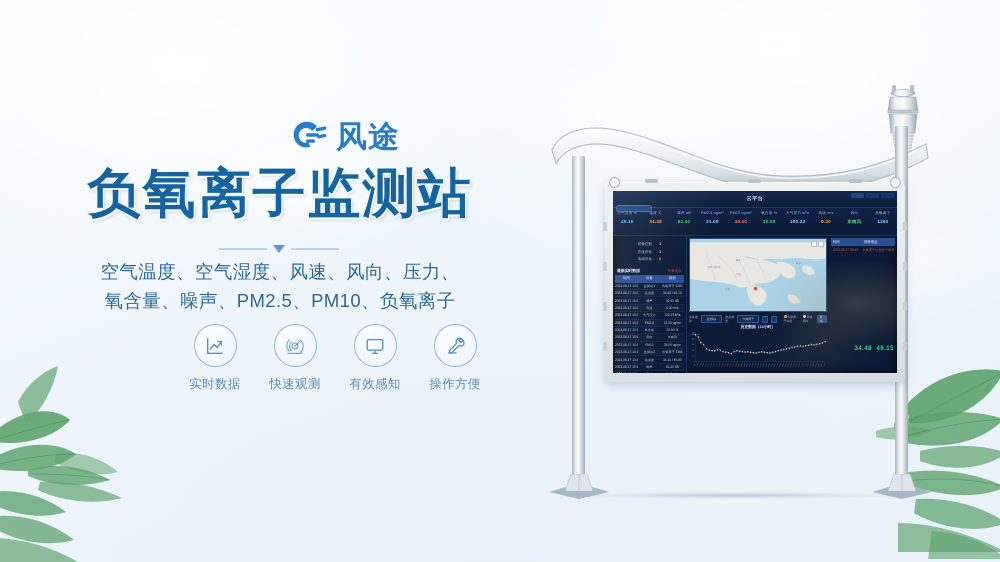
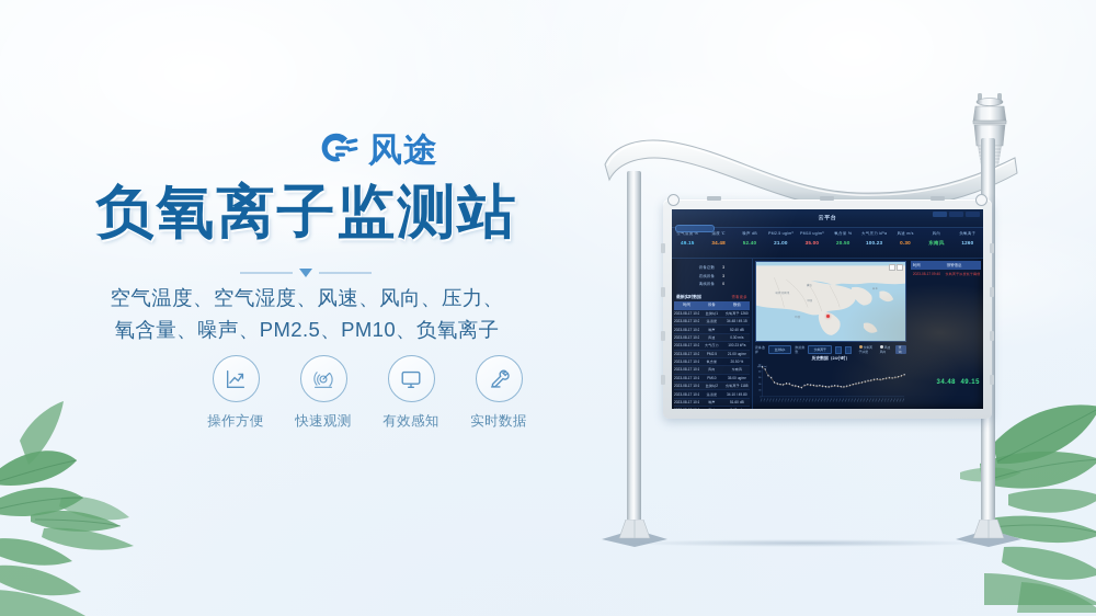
  风途
  负氧离子监测站
  空气温度、空气湿度、风速、风向、压力、
  氧含量、噪声、PM2.5、PM10、负氧离子
- 实时数据
+ 操作方便
  快速观测
  有效感知
- 操作方便
+ 实时数据
